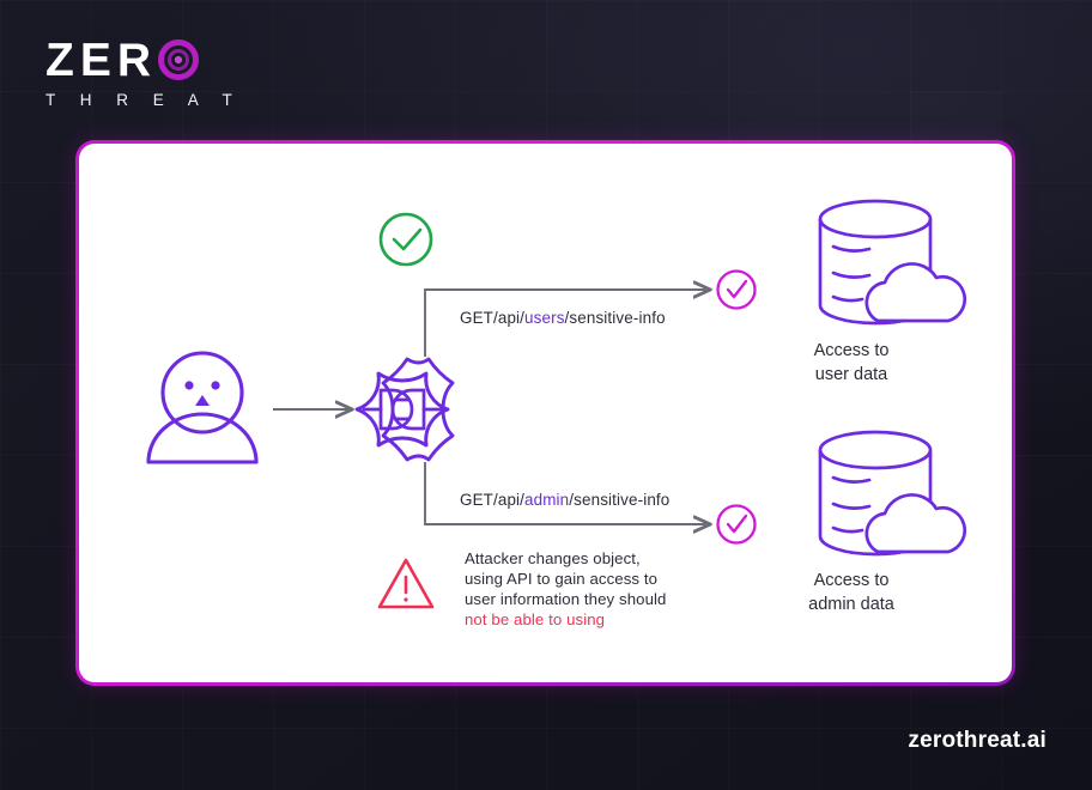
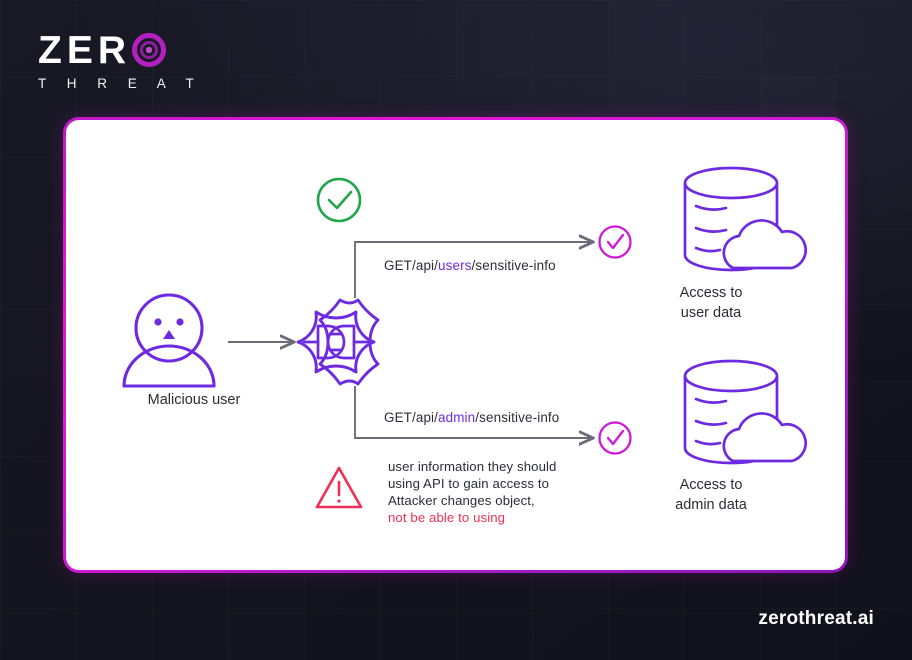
  ZER
  T H R E A T
- Attacker changes object,
+ user information they should
  using API to gain access to
- user information they should
+ Attacker changes object,
  not be able to using
  GET/api/users/sensitive-info
  GET/api/admin/sensitive-info
  Access to
  user data
  Access to
  admin data
+ Malicious user
  zerothreat.ai
